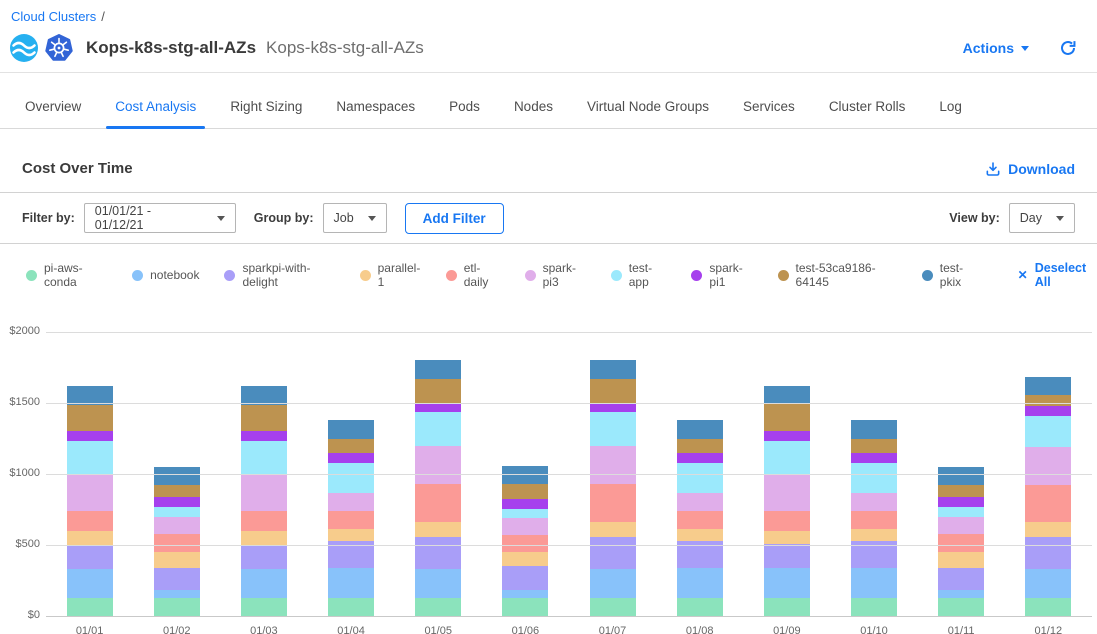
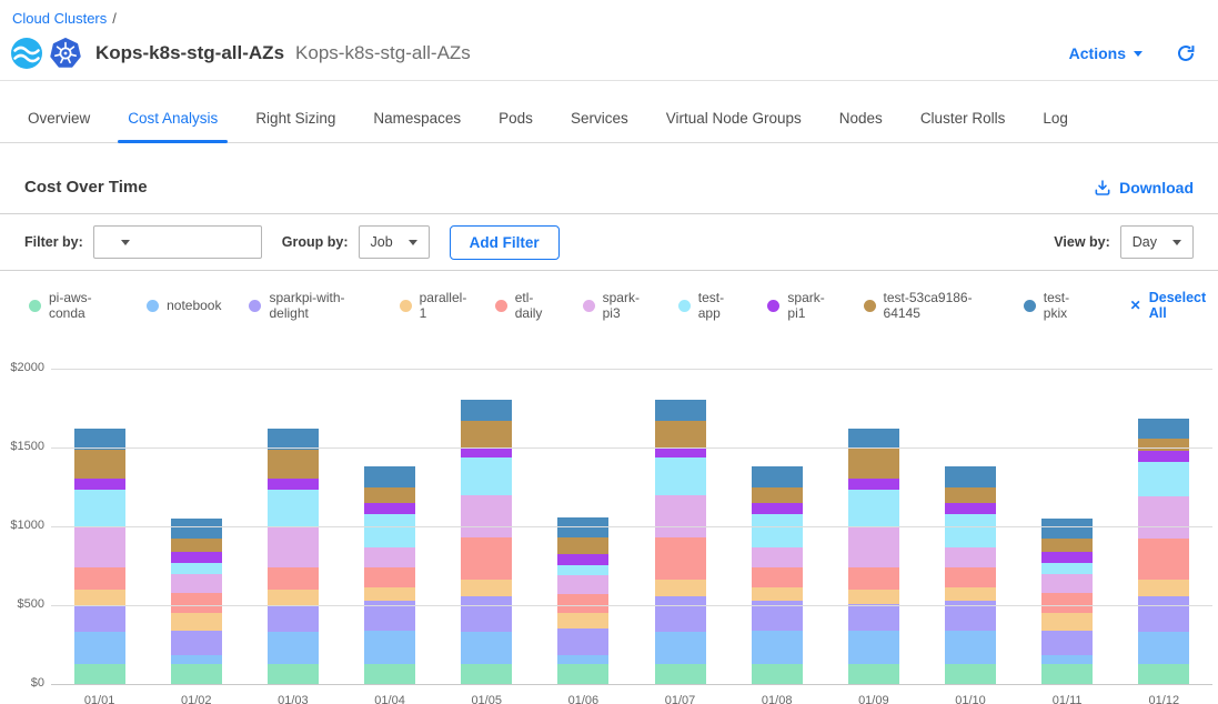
  Cloud Clusters /
  Kops-k8s-stg-all-AZs
  Kops-k8s-stg-all-AZs
  Actions
  Overview
  Cost Analysis
  Right Sizing
  Namespaces
  Pods
- Nodes
+ Services
  Virtual Node Groups
- Services
+ Nodes
  Cluster Rolls
  Log
  Cost Over Time
  Download
  Filter by:
- 01/01/21 - 01/12/21
  Group by:
  Job
  Add Filter
  View by:
  Day
  pi-aws-conda
  notebook
  sparkpi-with-delight
  parallel-1
  etl-daily
  spark-pi3
  test-app
  spark-pi1
  test-53ca9186-64145
  test-pkix
  ✕
  Deselect All
  01/01
  01/02
  01/03
  01/04
  01/05
  01/06
  01/07
  01/08
  01/09
  01/10
  01/11
  01/12
  $0
  $500
  $1000
  $1500
  $2000
